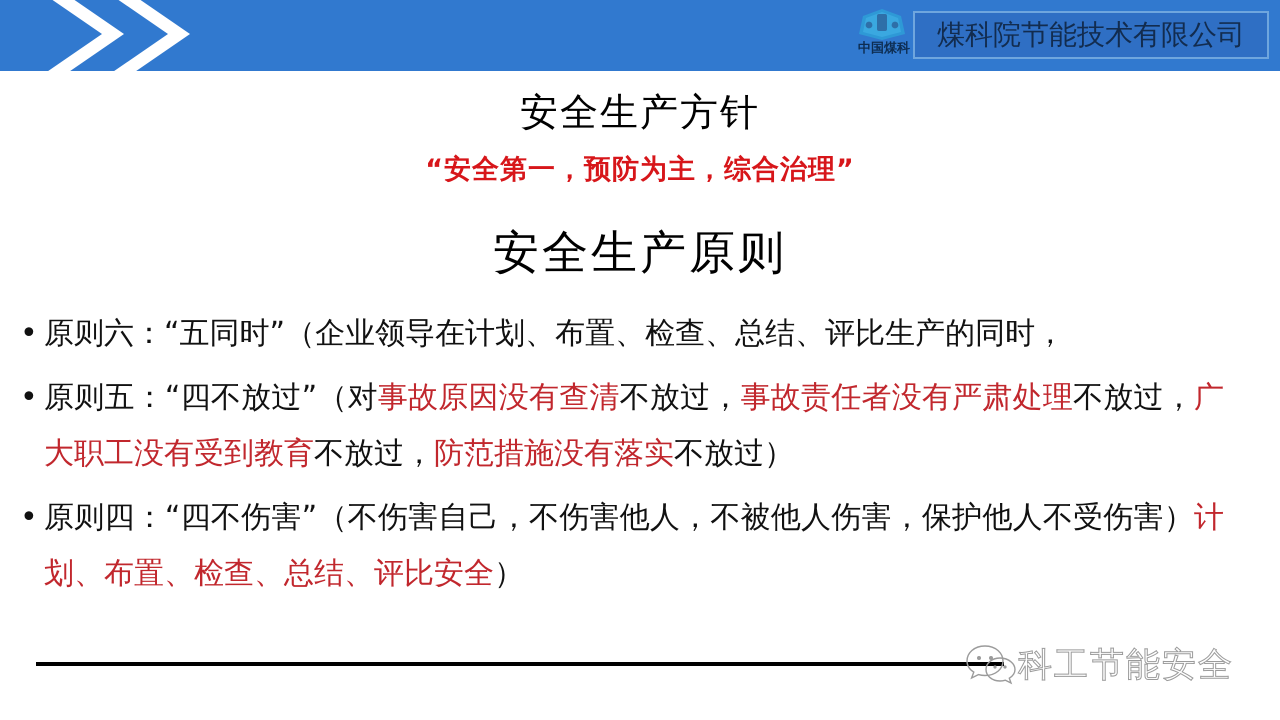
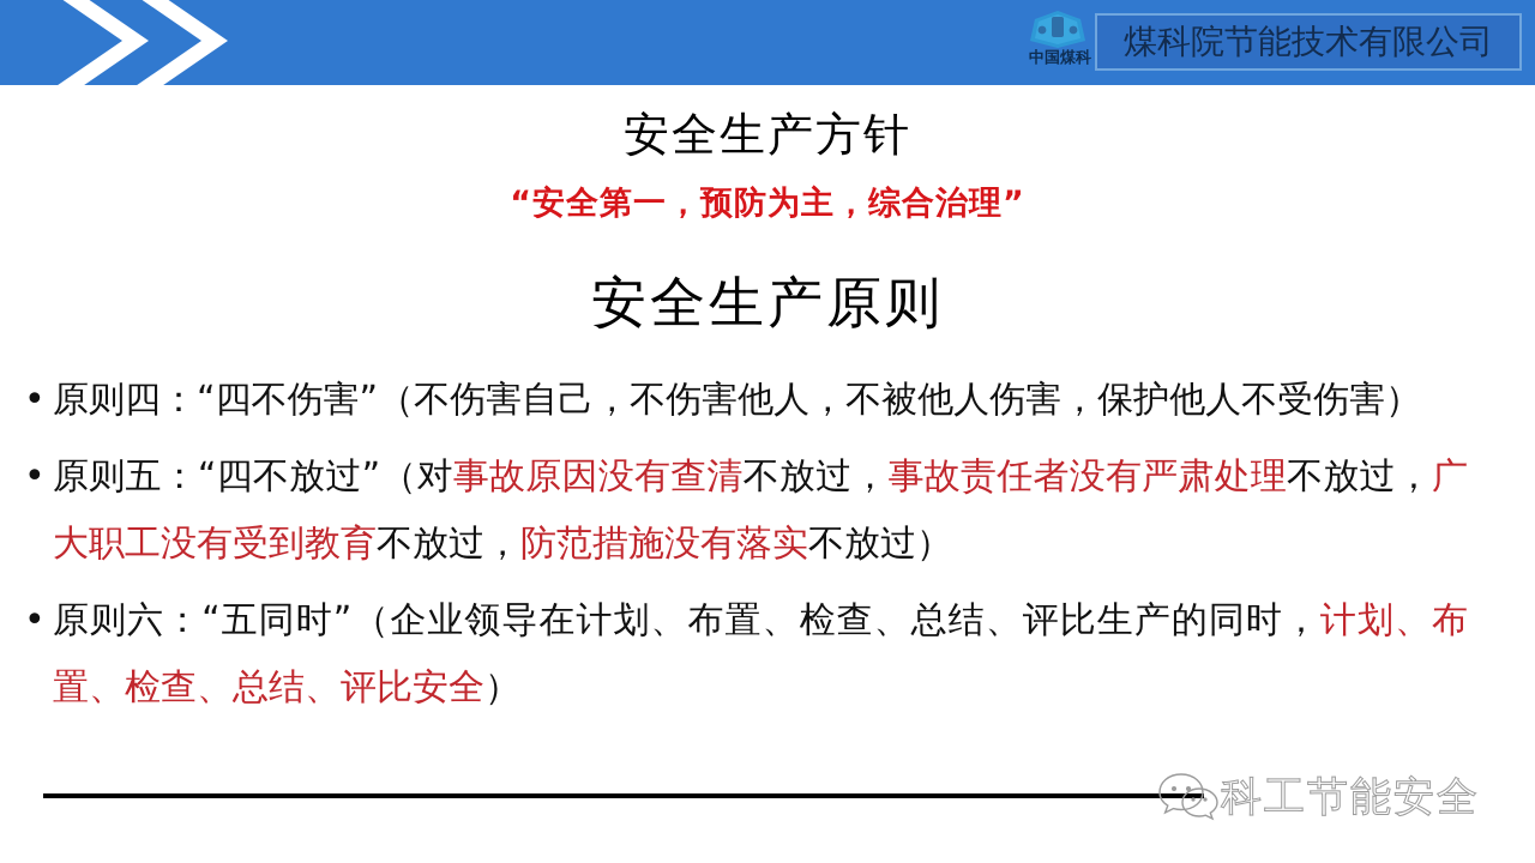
  中国煤科
  煤科院节能技术有限公司
  安全生产方针
  “安全第一，预防为主，综合治理”
  安全生产原则
  •
- 原则六：“五同时”（企业领导在计划、布置、检查、总结、评比生产的同时，
+ 原则四：“四不伤害”（不伤害自己，不伤害他人，不被他人伤害，保护他人不受伤害）
  •
  原则五：“四不放过”（对事故原因没有查清不放过，事故责任者没有严肃处理不放过，广大职工没有受到教育不放过，防范措施没有落实不放过）
  •
- 原则四：“四不伤害”（不伤害自己，不伤害他人，不被他人伤害，保护他人不受伤害）计划、布置、检查、总结、评比安全）
+ 原则六：“五同时”（企业领导在计划、布置、检查、总结、评比生产的同时，计划、布置、检查、总结、评比安全）
  科工节能安全
